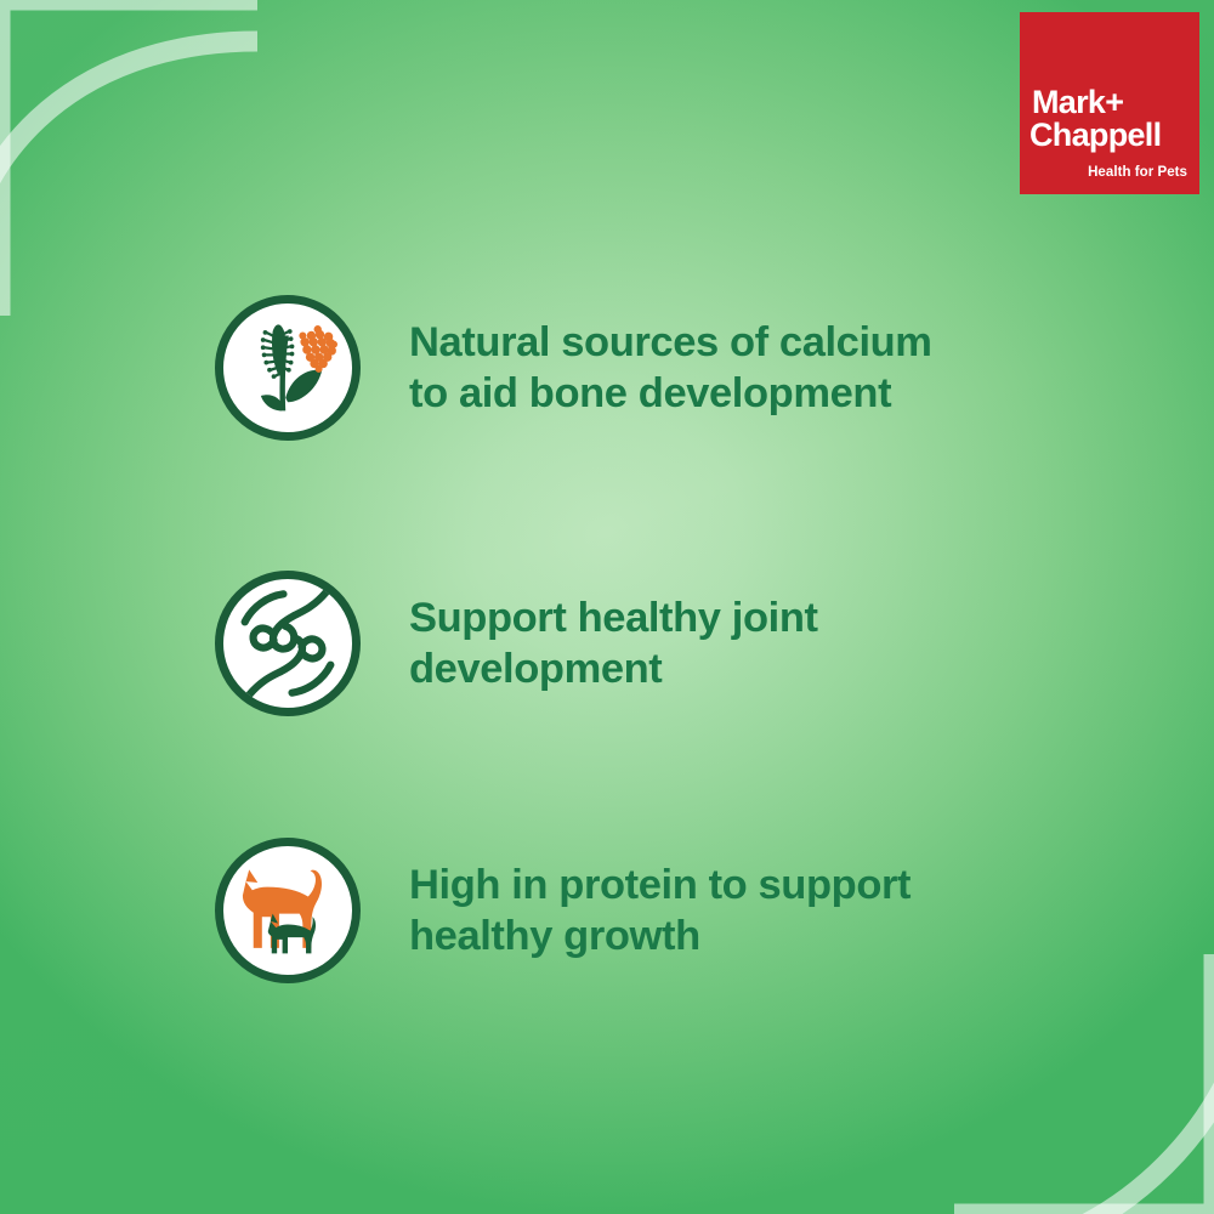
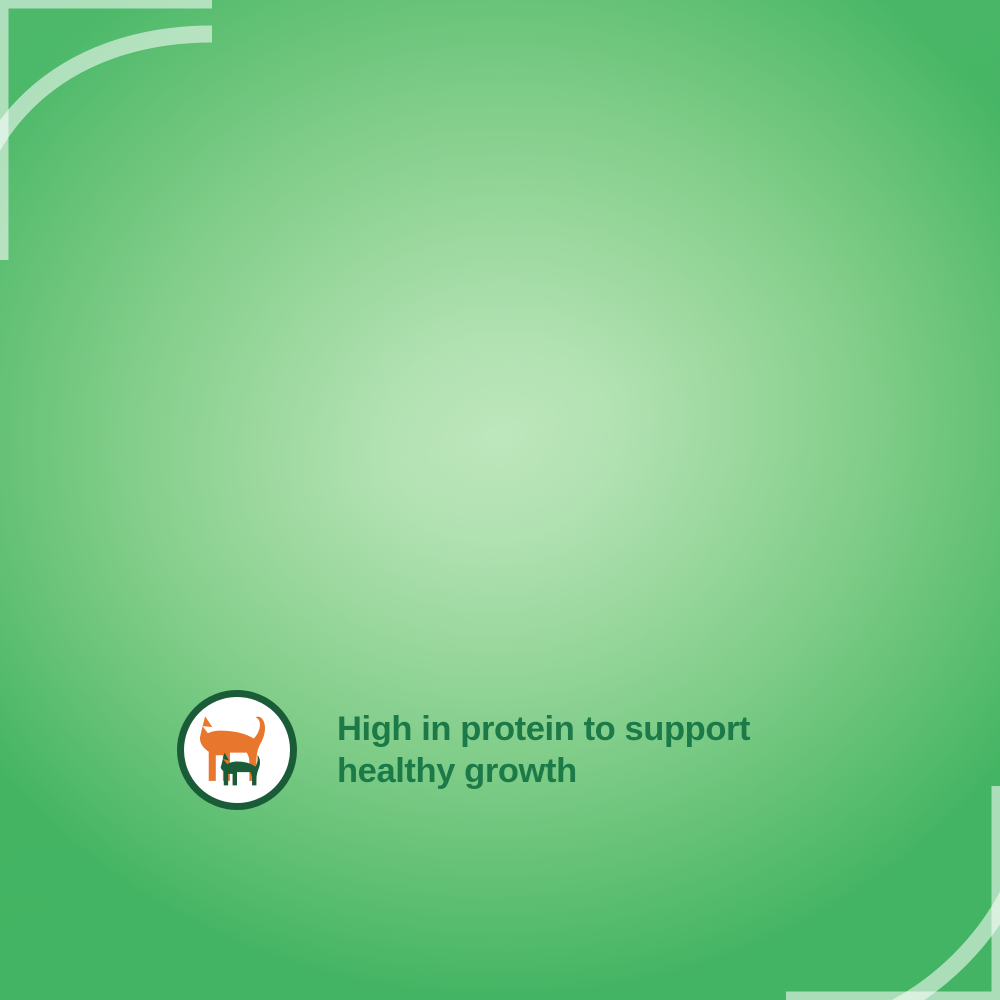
- Mark+
- Chappell
- Health for Pets
- Natural sources of calcium
- to aid bone development
- Support healthy joint
- development
  High in protein to support
  healthy growth
